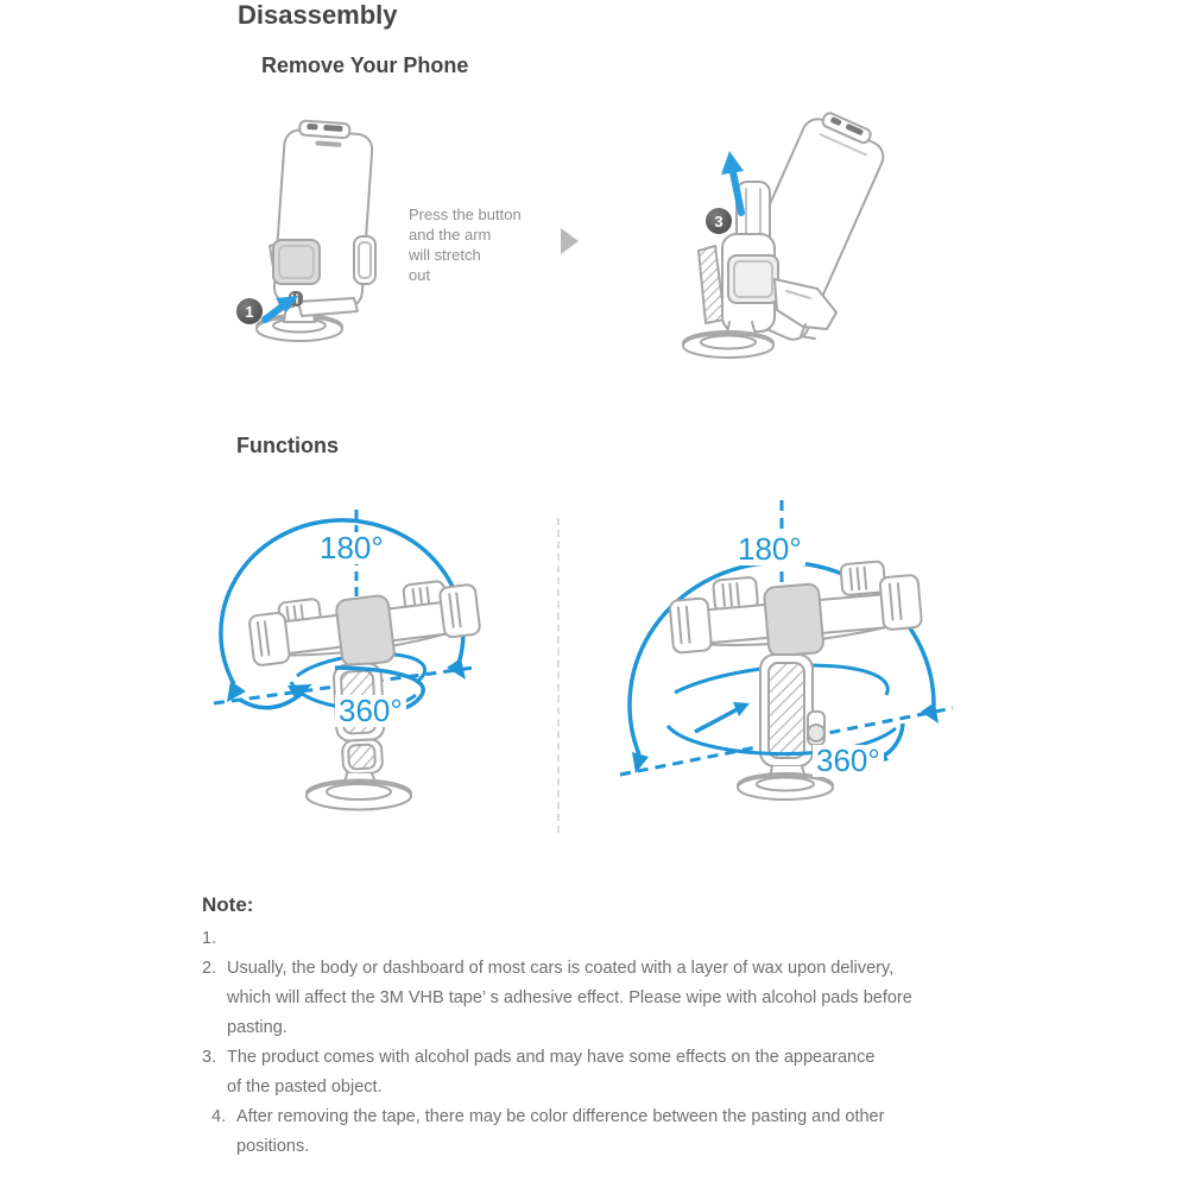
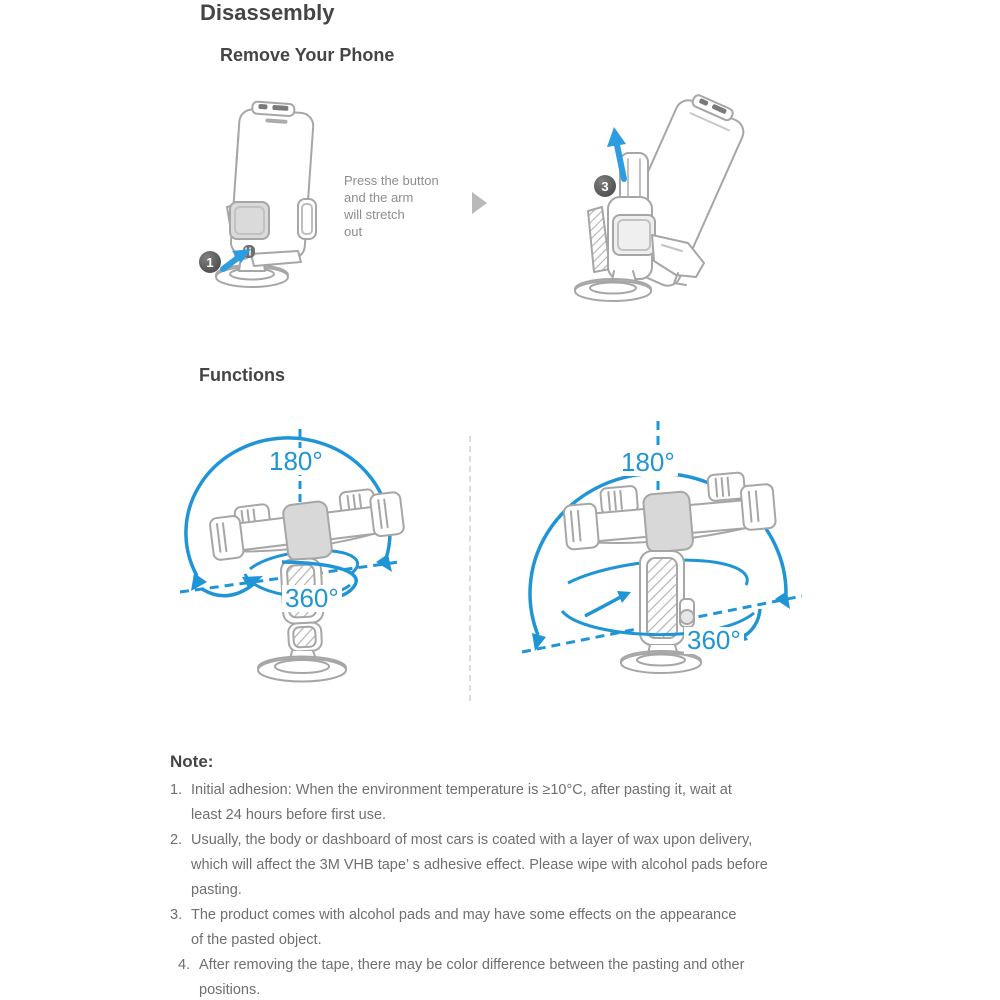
  Disassembly
  Remove Your Phone
  1
  Press the button
  and the arm
  will stretch
  out
  3
  Functions
  180°
  360°
  180°
  360°
  Note:
  1.
+ Initial adhesion: When the environment temperature is ≥10°C, after pasting it, wait at
+ least 24 hours before first use.
  2.
  Usually, the body or dashboard of most cars is coated with a layer of wax upon delivery,
  which will affect the 3M VHB tape’ s adhesive effect. Please wipe with alcohol pads before
  pasting.
  3.
  The product comes with alcohol pads and may have some effects on the appearance
  of the pasted object.
  4.
  After removing the tape, there may be color difference between the pasting and other
  positions.
